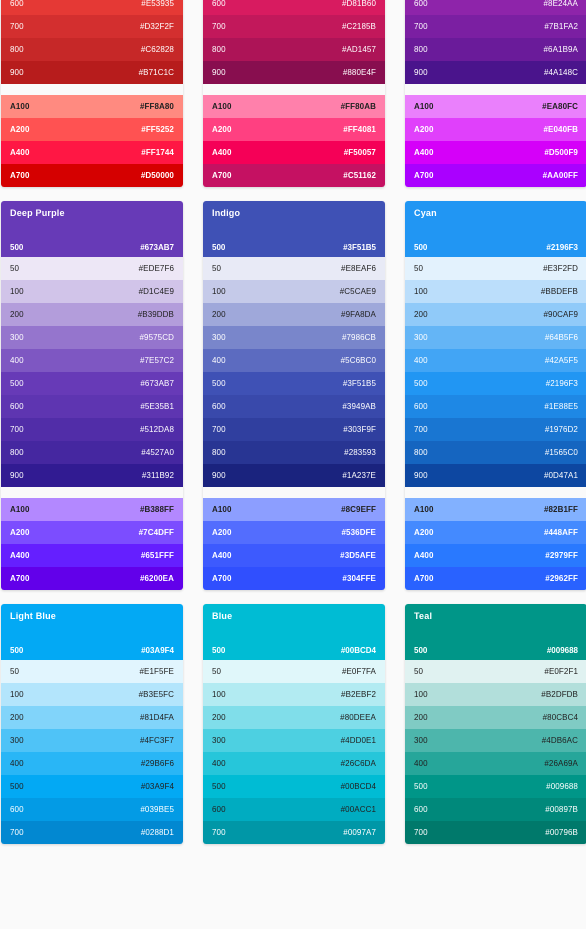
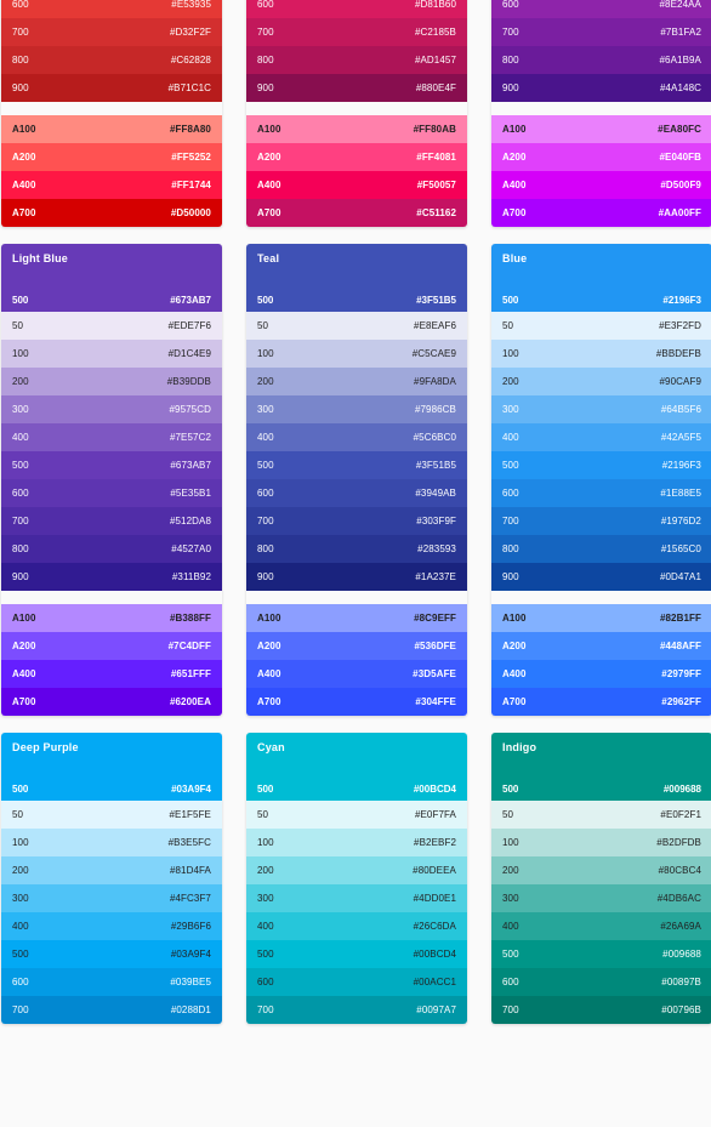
  600
  #E53935
  700
  #D32F2F
  800
  #C62828
  900
  #B71C1C
  A100
  #FF8A80
  A200
  #FF5252
  A400
  #FF1744
  A700
  #D50000
  600
  #D81B60
  700
  #C2185B
  800
  #AD1457
  900
  #880E4F
  A100
  #FF80AB
  A200
  #FF4081
  A400
  #F50057
  A700
  #C51162
  600
  #8E24AA
  700
  #7B1FA2
  800
  #6A1B9A
  900
  #4A148C
  A100
  #EA80FC
  A200
  #E040FB
  A400
  #D500F9
  A700
  #AA00FF
- Deep Purple
+ Light Blue
  500
  #673AB7
  50
  #EDE7F6
  100
  #D1C4E9
  200
  #B39DDB
  300
  #9575CD
  400
  #7E57C2
  500
  #673AB7
  600
  #5E35B1
  700
  #512DA8
  800
  #4527A0
  900
  #311B92
  A100
  #B388FF
  A200
  #7C4DFF
  A400
  #651FFF
  A700
  #6200EA
- Indigo
+ Teal
  500
  #3F51B5
  50
  #E8EAF6
  100
  #C5CAE9
  200
  #9FA8DA
  300
  #7986CB
  400
  #5C6BC0
  500
  #3F51B5
  600
  #3949AB
  700
  #303F9F
  800
  #283593
  900
  #1A237E
  A100
  #8C9EFF
  A200
  #536DFE
  A400
  #3D5AFE
  A700
  #304FFE
- Cyan
+ Blue
  500
  #2196F3
  50
  #E3F2FD
  100
  #BBDEFB
  200
  #90CAF9
  300
  #64B5F6
  400
  #42A5F5
  500
  #2196F3
  600
  #1E88E5
  700
  #1976D2
  800
  #1565C0
  900
  #0D47A1
  A100
  #82B1FF
  A200
  #448AFF
  A400
  #2979FF
  A700
  #2962FF
- Light Blue
+ Deep Purple
  500
  #03A9F4
  50
  #E1F5FE
  100
  #B3E5FC
  200
  #81D4FA
  300
  #4FC3F7
  400
  #29B6F6
  500
  #03A9F4
  600
  #039BE5
  700
  #0288D1
- Blue
+ Cyan
  500
  #00BCD4
  50
  #E0F7FA
  100
  #B2EBF2
  200
  #80DEEA
  300
  #4DD0E1
  400
  #26C6DA
  500
  #00BCD4
  600
  #00ACC1
  700
  #0097A7
- Teal
+ Indigo
  500
  #009688
  50
  #E0F2F1
  100
  #B2DFDB
  200
  #80CBC4
  300
  #4DB6AC
  400
  #26A69A
  500
  #009688
  600
  #00897B
  700
  #00796B
